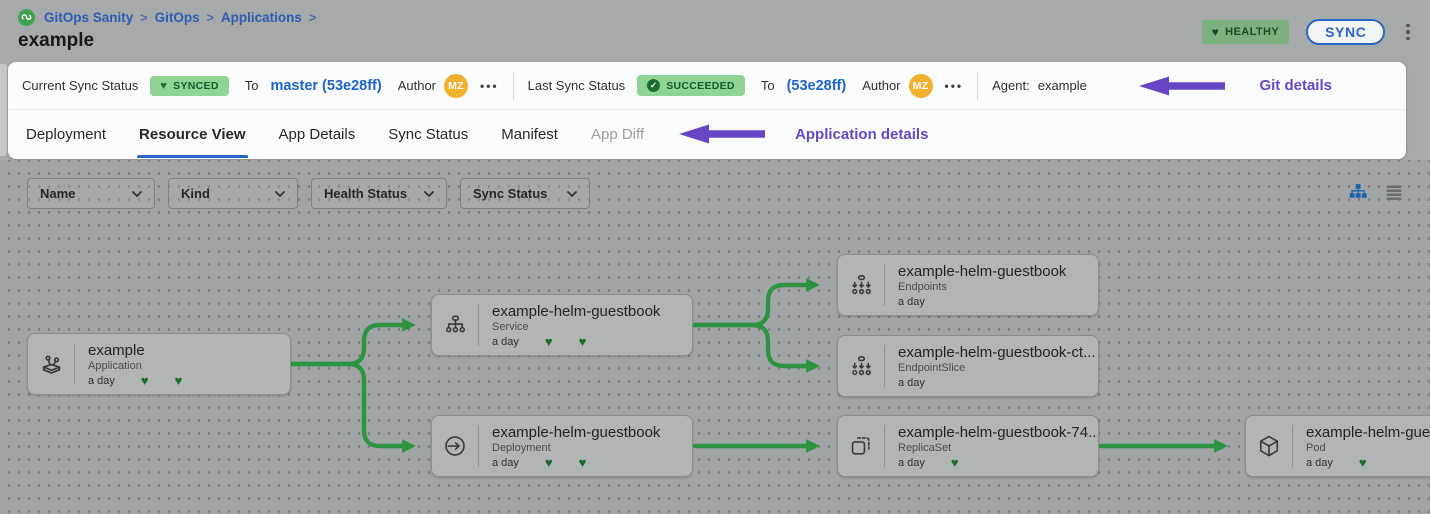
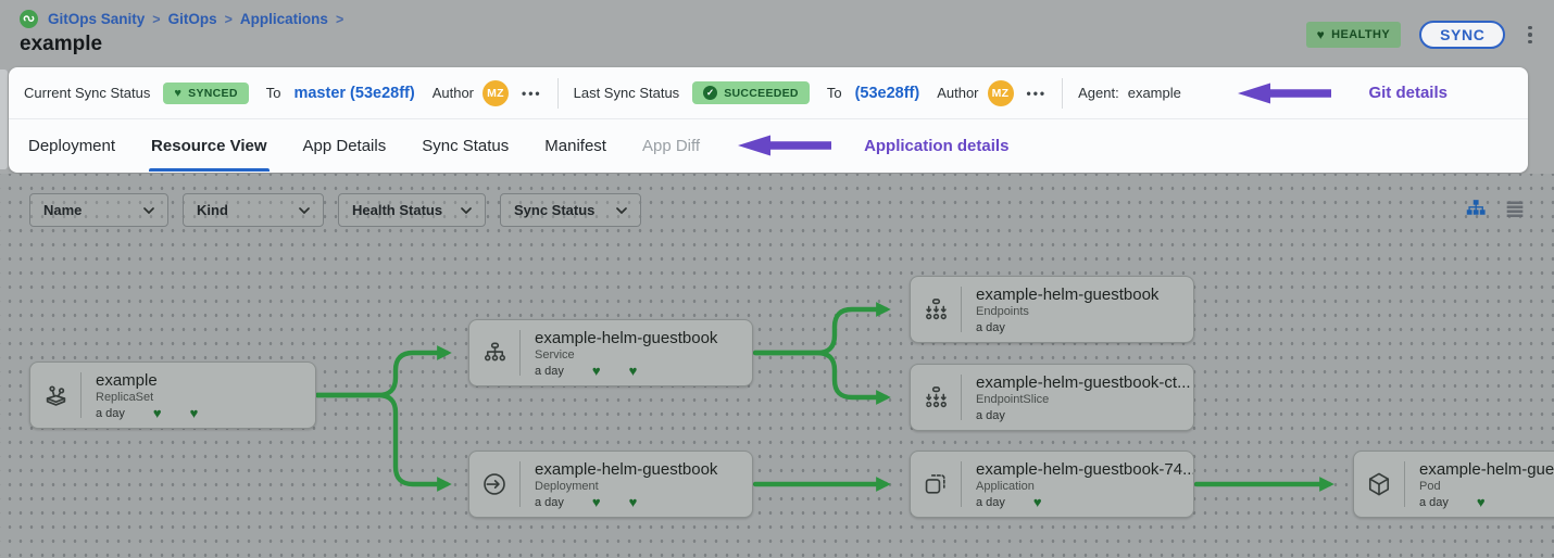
  GitOps Sanity
  >
  GitOps
  >
  Applications
  >
  example
  ♥
  HEALTHY
  SYNC
  Current Sync Status
  ♥
  SYNCED
  To
  master (53e28ff)
  Author
  MZ
  •••
  Last Sync Status
  ✓
  SUCCEEDED
  To
  (53e28ff)
  Author
  MZ
  •••
  Agent:
  example
  Git details
  Deployment
  Resource View
  App Details
  Sync Status
  Manifest
  App Diff
  Application details
  Name
  Kind
  Health Status
  Sync Status
  example
- Application
+ ReplicaSet
  a day
  ♥
  ♥
  example-helm-guestbook
  Service
  a day
  ♥
  ♥
  example-helm-guestbook
  Deployment
  a day
  ♥
  ♥
  example-helm-guestbook
  Endpoints
  a day
  example-helm-guestbook-ct...
  EndpointSlice
  a day
  example-helm-guestbook-74..
- ReplicaSet
+ Application
  a day
  ♥
  example-helm-gue
  Pod
  a day
  ♥
